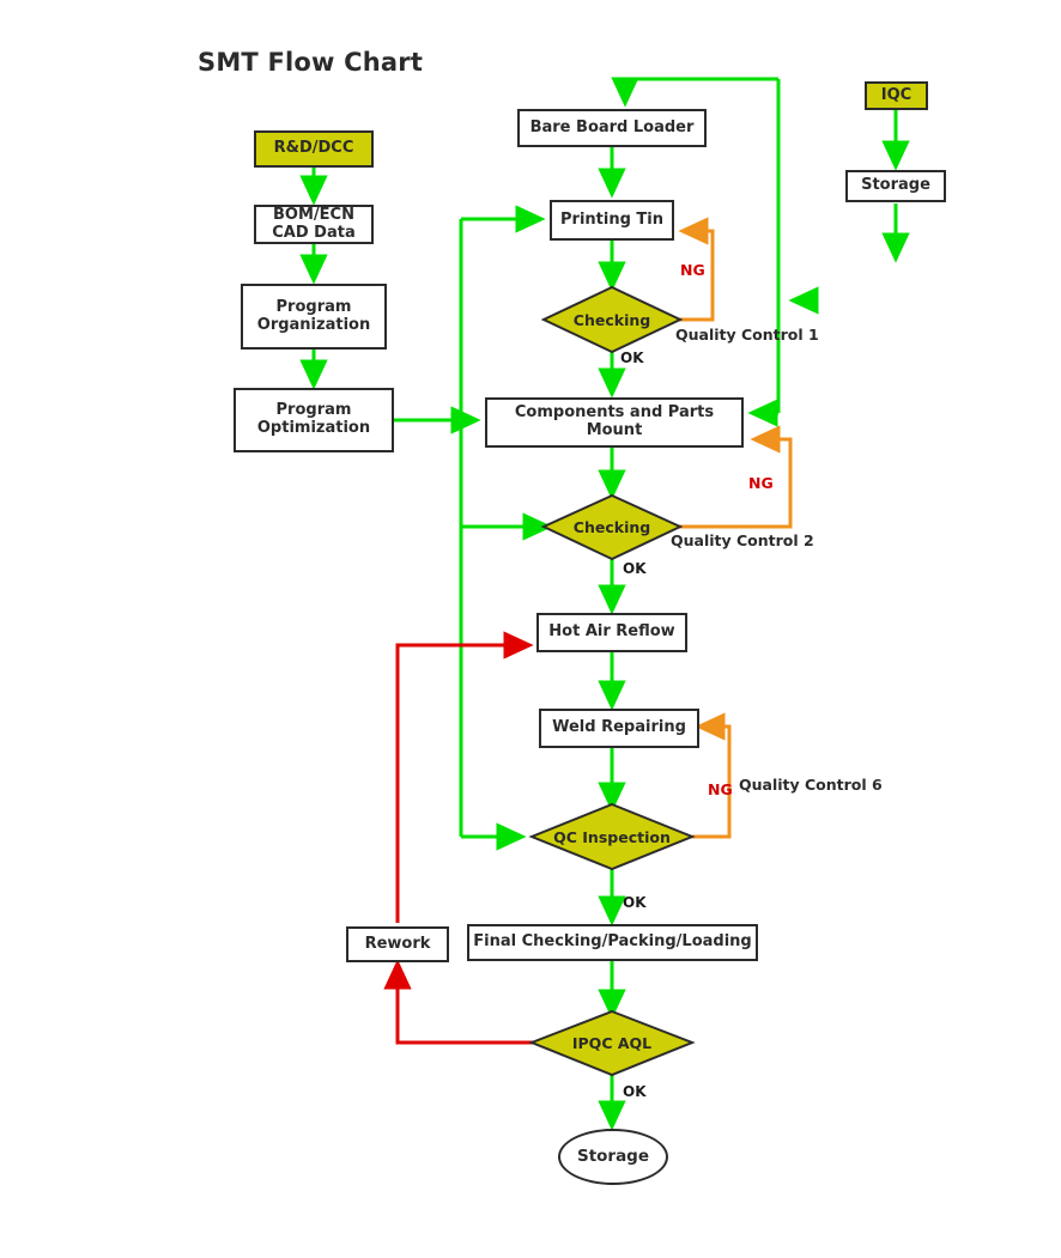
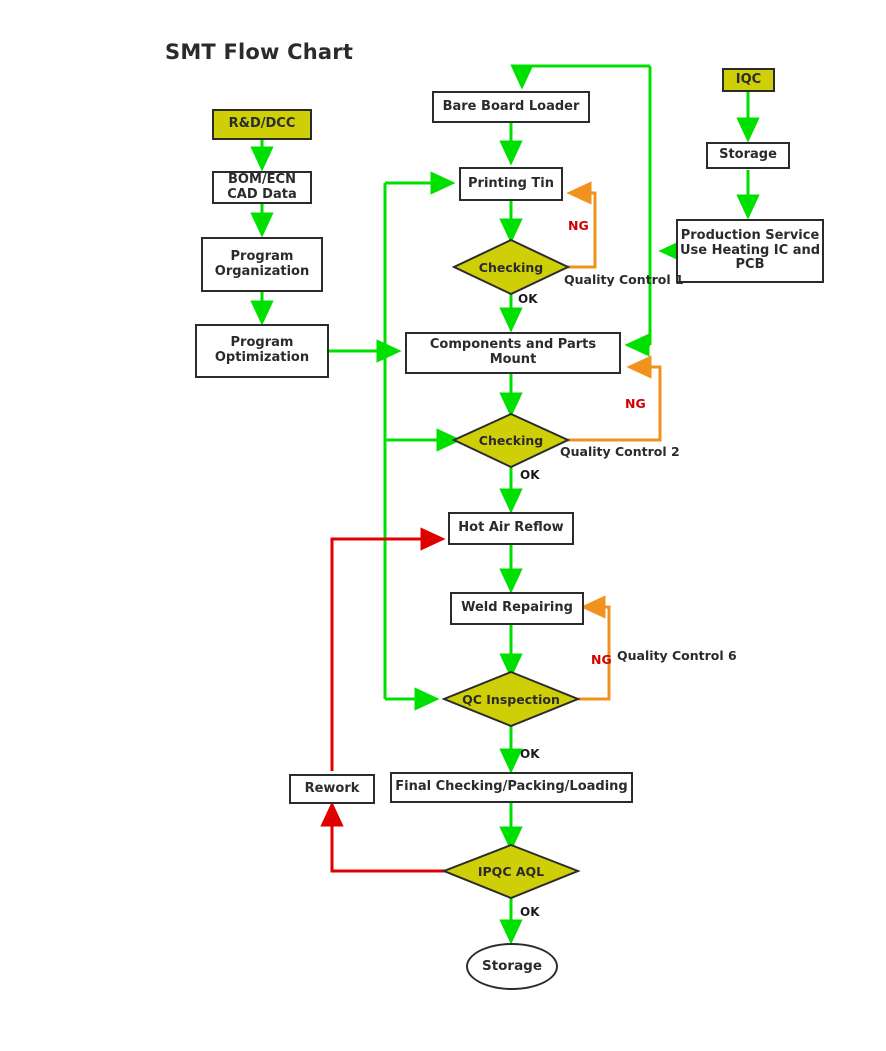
  SMT Flow Chart
  Checking
  Checking
  QC Inspection
  IPQC AQL
  R&D/DCC
  BOM/ECN
  CAD Data
  Program
  Organization
  Program
  Optimization
  Bare Board Loader
  Printing Tin
  Components and Parts
  Mount
  Hot Air Reflow
  Weld Repairing
  Final Checking/Packing/Loading
  Storage
  Rework
  IQC
  Storage
+ Production Service
+ Use Heating IC and
+ PCB
  NG
  NG
  NG
  OK
  OK
  OK
  OK
  Quality Control 1
  Quality Control 2
  Quality Control 6
